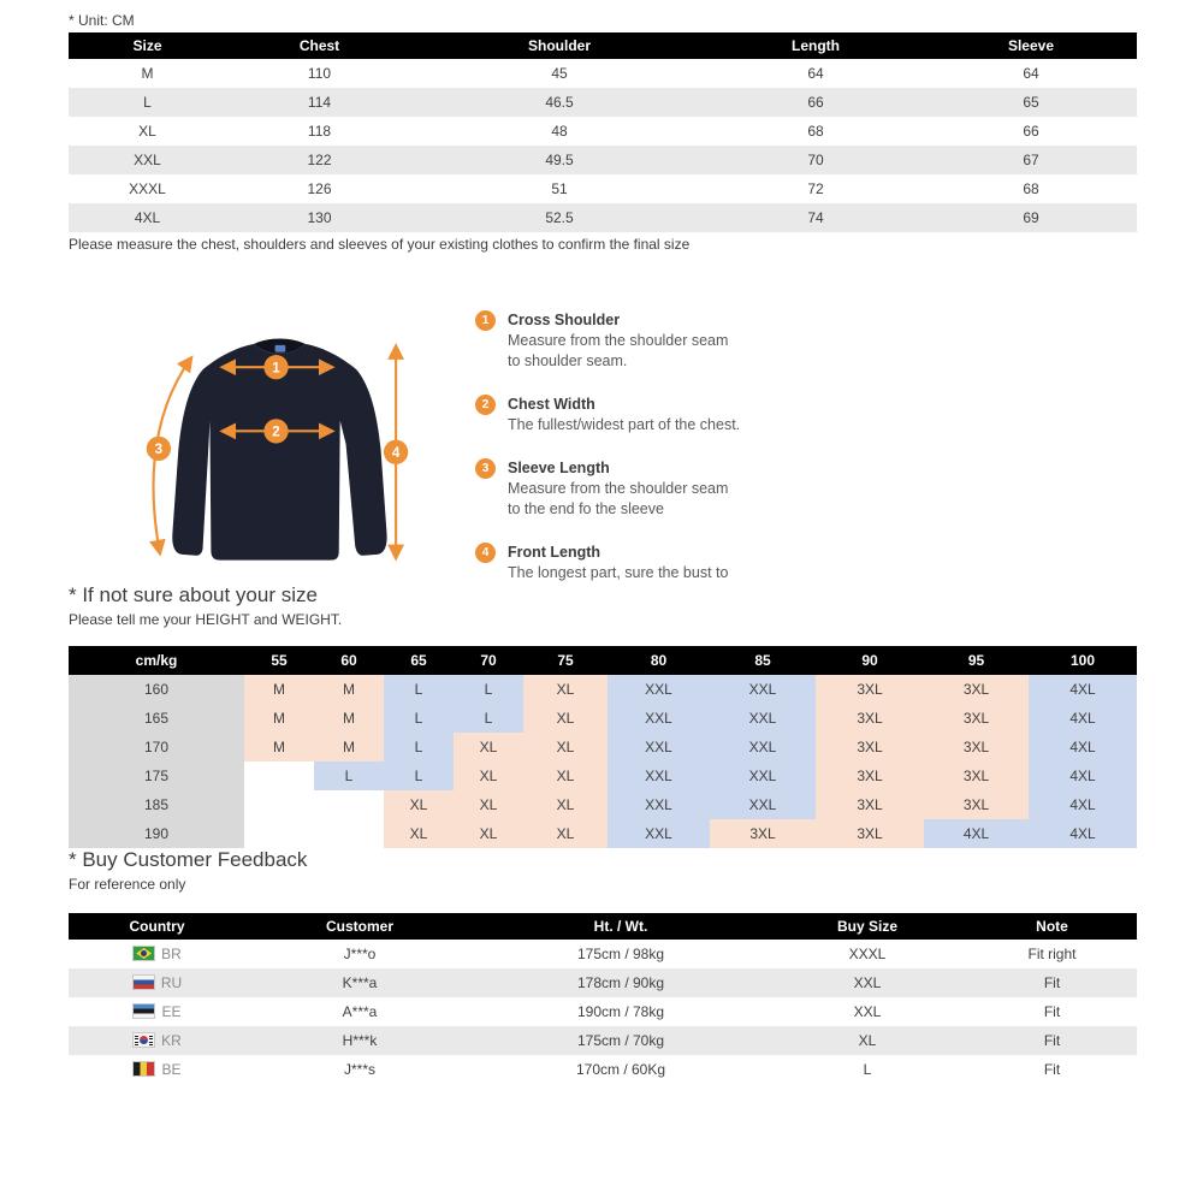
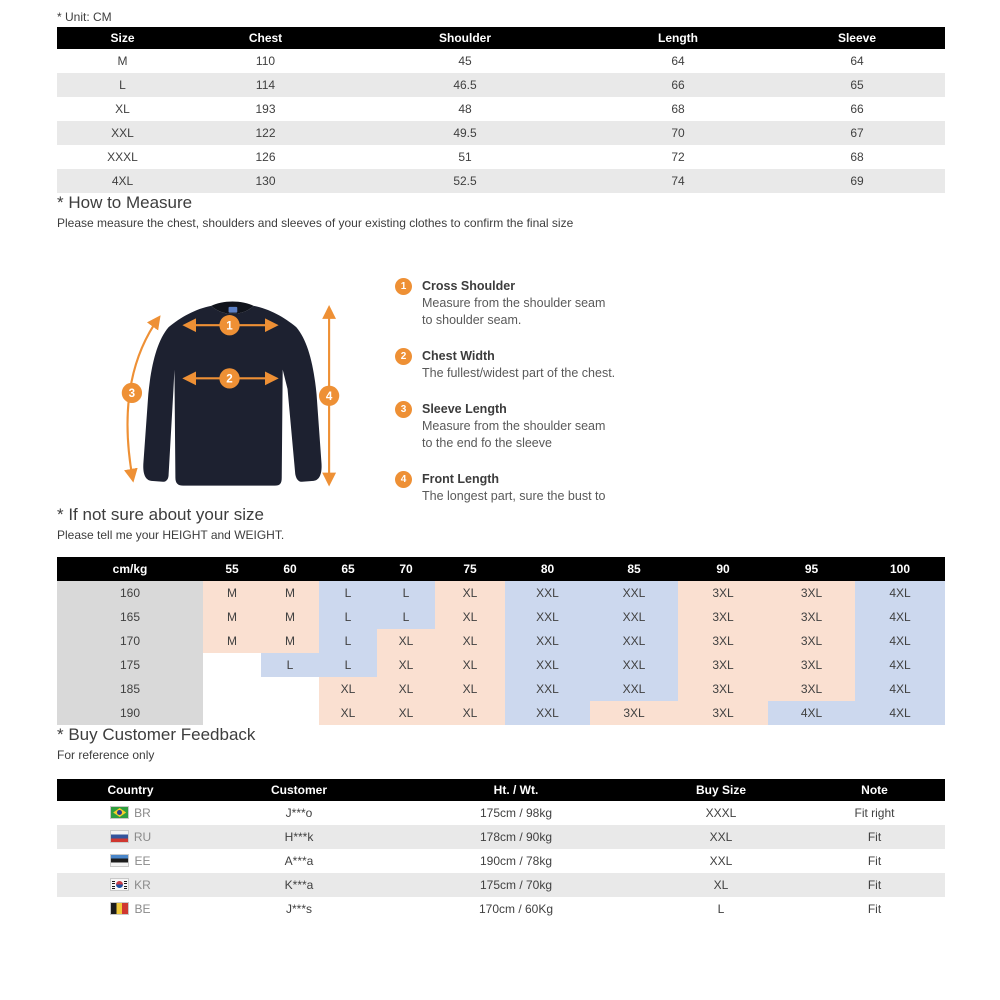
  * Unit: CM
  Size	Chest	Shoulder	Length	Sleeve
  M	110	45	64	64
  L	114	46.5	66	65
- XL	118	48	68	66
+ XL	193	48	68	66
  XXL	122	49.5	70	67
  XXXL	126	51	72	68
  4XL	130	52.5	74	69
+ * How to Measure
  Please measure the chest, shoulders and sleeves of your existing clothes to confirm the final size
  1
  2
  3
  4
  1
  Cross Shoulder
  Measure from the shoulder seam
  to shoulder seam.
  2
  Chest Width
  The fullest/widest part of the chest.
  3
  Sleeve Length
  Measure from the shoulder seam
  to the end fo the sleeve
  4
  Front Length
  The longest part, sure the bust to
  * If not sure about your size
  Please tell me your HEIGHT and WEIGHT.
  cm/kg	55	60	65	70	75	80	85	90	95	100
  160	M	M	L	L	XL	XXL	XXL	3XL	3XL	4XL
  165	M	M	L	L	XL	XXL	XXL	3XL	3XL	4XL
  170	M	M	L	XL	XL	XXL	XXL	3XL	3XL	4XL
  175		L	L	XL	XL	XXL	XXL	3XL	3XL	4XL
  185			XL	XL	XL	XXL	XXL	3XL	3XL	4XL
  190			XL	XL	XL	XXL	3XL	3XL	4XL	4XL
  * Buy Customer Feedback
  For reference only
  Country	Customer	Ht. / Wt.	Buy Size	Note
  BR	J***o	175cm / 98kg	XXXL	Fit right
- RU	K***a	178cm / 90kg	XXL	Fit
+ RU	H***k	178cm / 90kg	XXL	Fit
  EE	A***a	190cm / 78kg	XXL	Fit
- KR	H***k	175cm / 70kg	XL	Fit
+ KR	K***a	175cm / 70kg	XL	Fit
  BE	J***s	170cm / 60Kg	L	Fit
